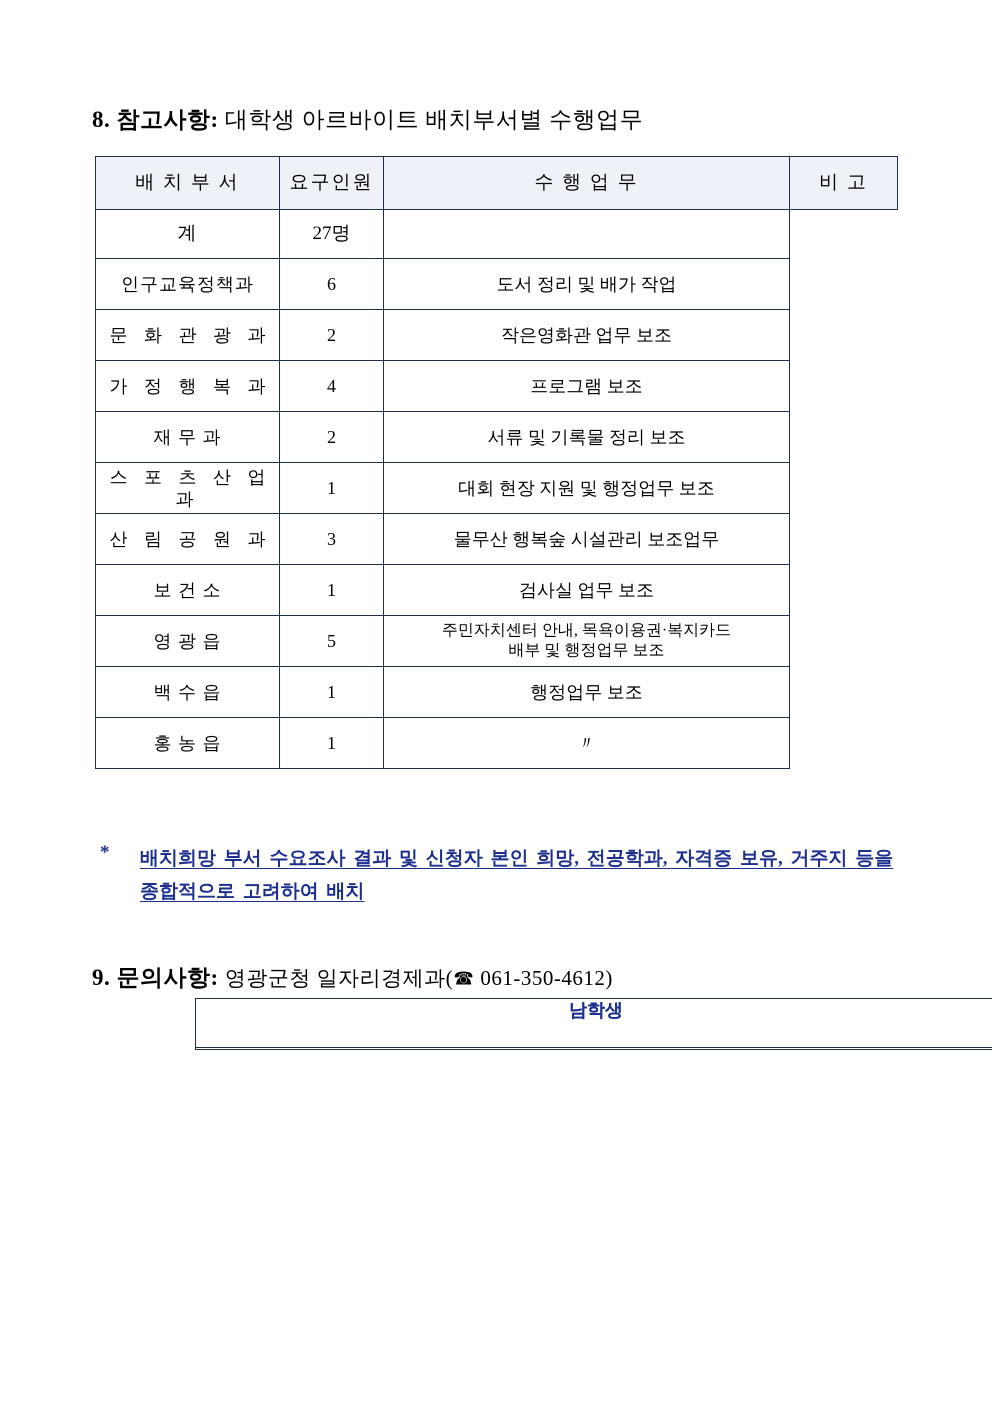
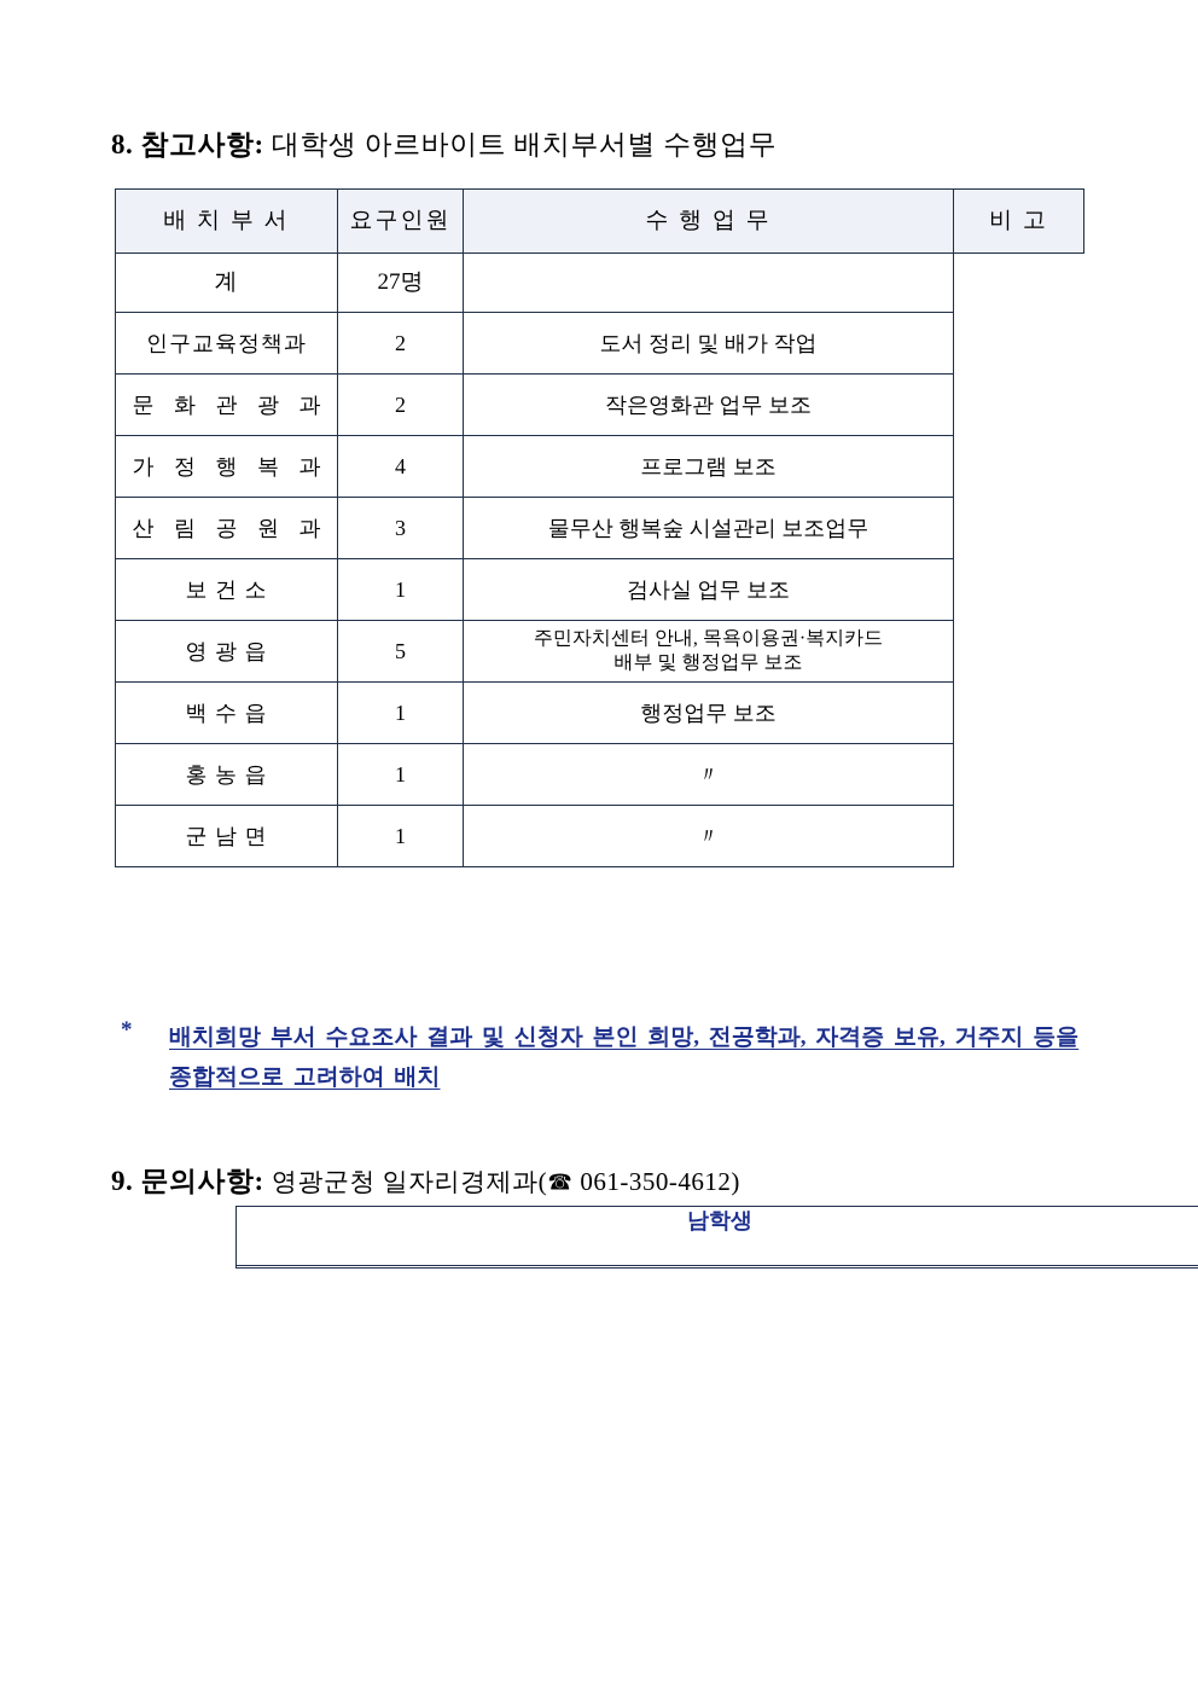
  8. 참고사항: 대학생 아르바이트 배치부서별 수행업무
  배 치 부 서	요구인원	수 행 업 무	비 고
  계	27명
- 인구교육정책과	6	도서 정리 및 배가 작업
+ 인구교육정책과	2	도서 정리 및 배가 작업
  문 화 관 광 과	2	작은영화관 업무 보조	남학생
  가 정 행 복 과	4	프로그램 보조
- 재 무 과	2	서류 및 기록물 정리 보조	남학생
- 스 포 츠 산 업 과	1	대회 현장 지원 및 행정업무 보조
  산 림 공 원 과	3	물무산 행복숲 시설관리 보조업무
  보 건 소	1	검사실 업무 보조
  영 광 읍	5	주민자치센터 안내, 목욕이용권·복지카드배부 및 행정업무 보조
  백 수 읍	1	행정업무 보조
  홍 농 읍	1	〃
+ 군 남 면	1	〃
  *
  배치희망 부서 수요조사 결과 및 신청자 본인 희망, 전공학과, 자격증 보유, 거주지 등을 종합적으로 고려하여 배치
  9. 문의사항: 영광군청 일자리경제과(☎ 061-350-4612)
